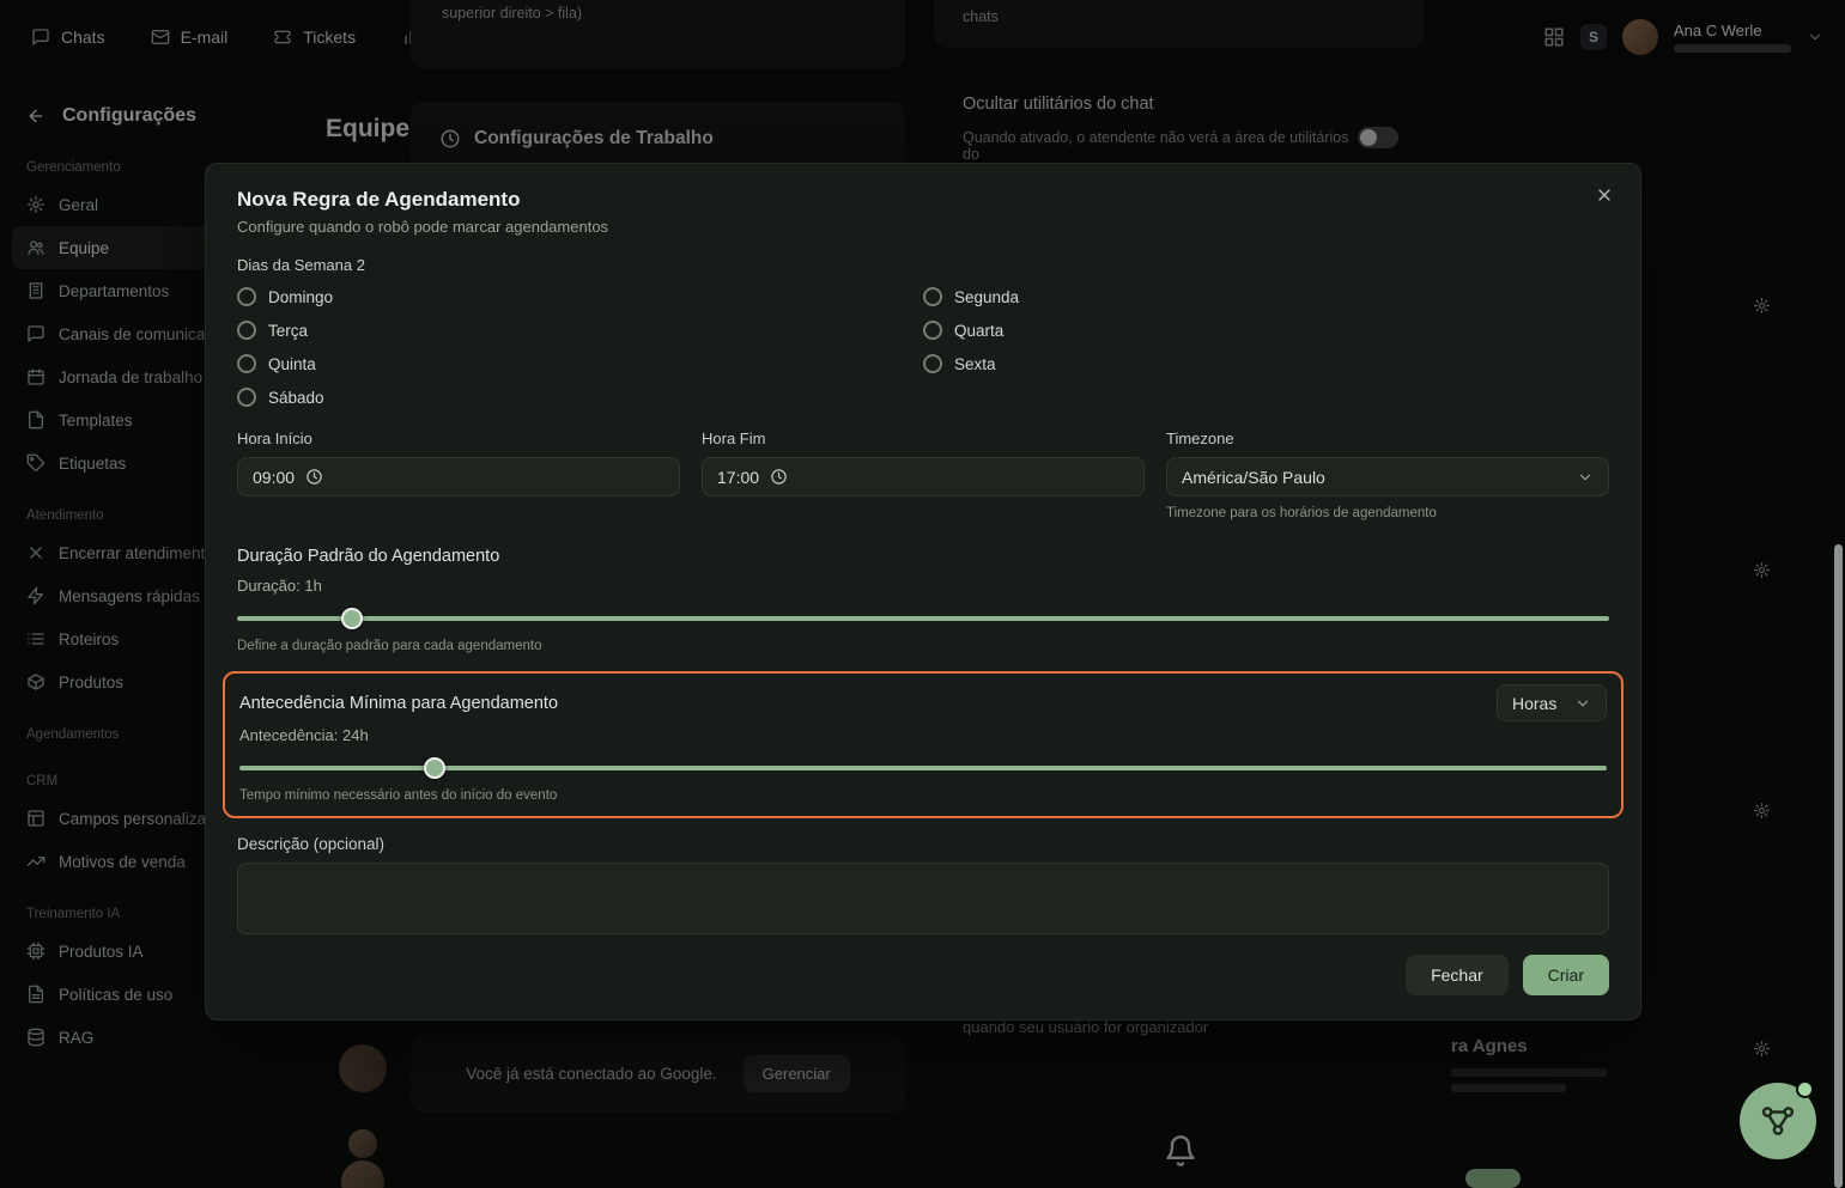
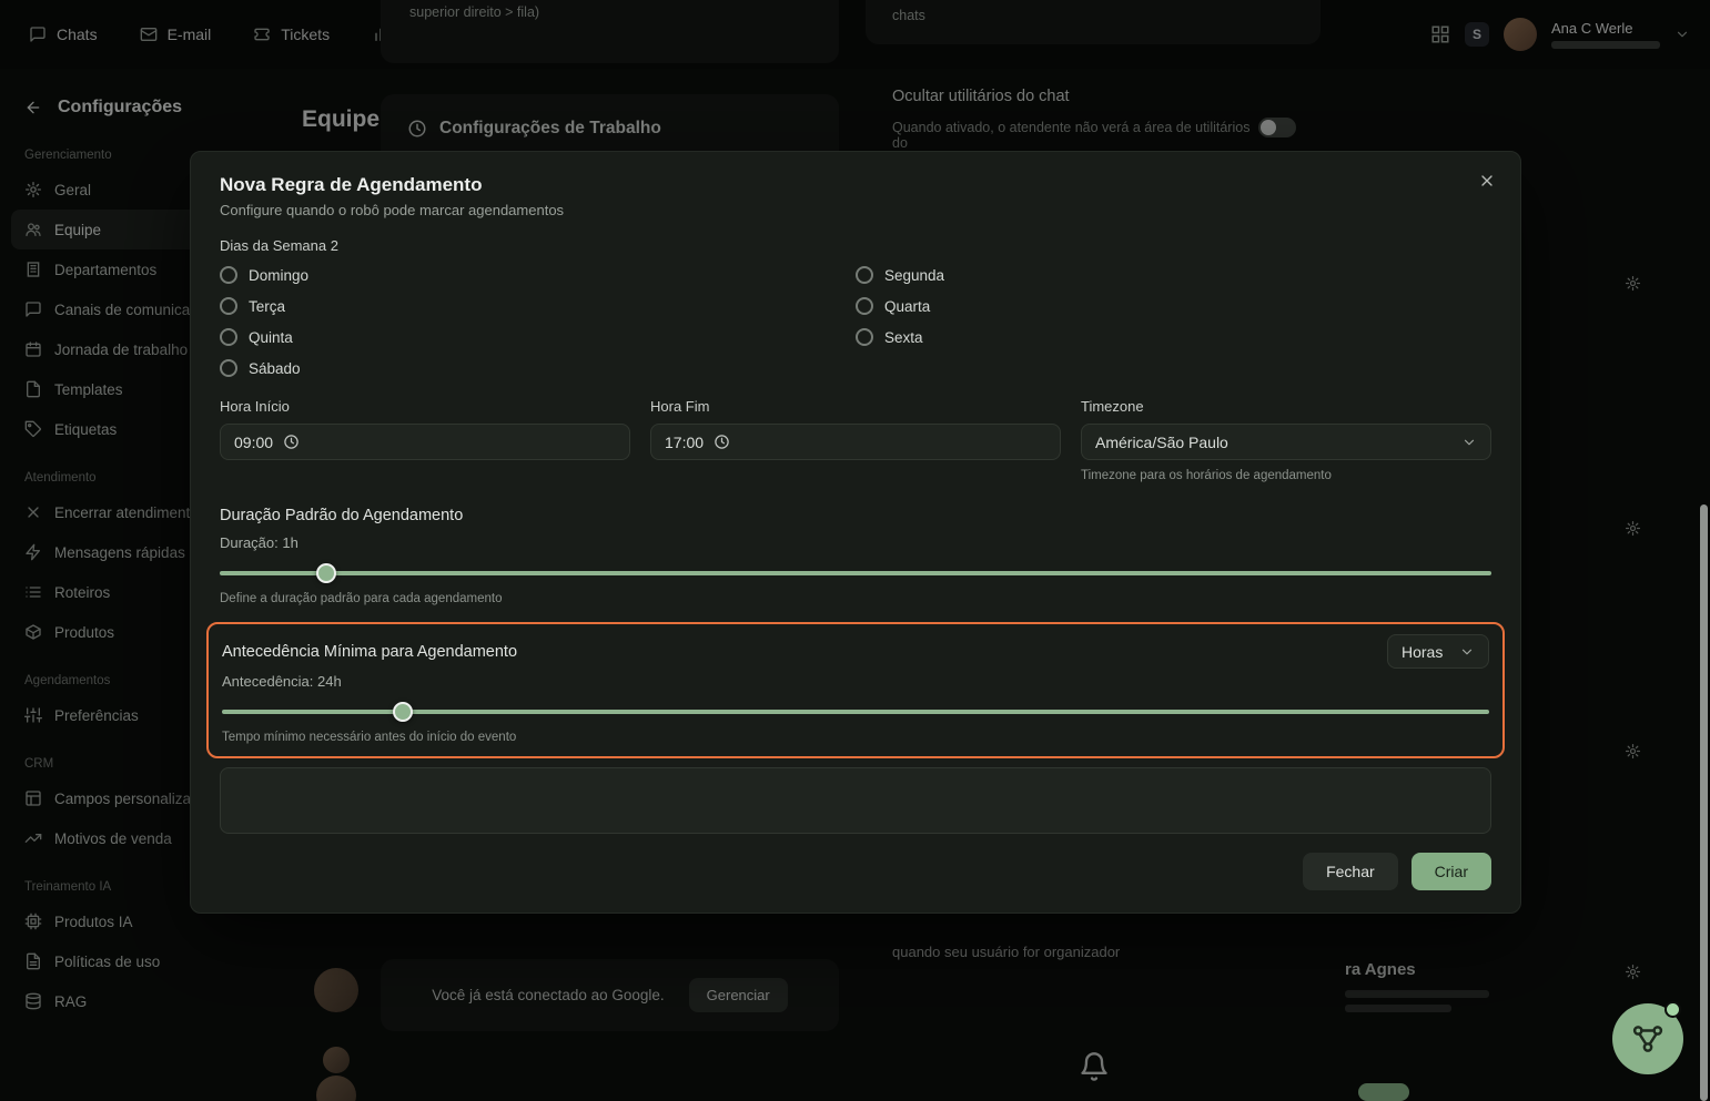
  Chats
  E-mail
  Tickets
  S
  Ana C Werle
  Configurações
  Gerenciamento
  Geral
  Equipe
  Departamentos
  Canais de comunica
  Jornada de trabalho
  Templates
  Etiquetas
  Atendimento
  Encerrar atendiment
  Mensagens rápidas
  Roteiros
  Produtos
  Agendamentos
+ Preferências
  CRM
  Campos personaliza
  Motivos de venda
  Treinamento IA
  Produtos IA
  Políticas de uso
  RAG
  Equipe
  superior direito > fila)
  Configurações de Trabalho
  chats
  Ocultar utilitários do chat
  Quando ativado, o atendente não verá a área de utilitários do
  quando seu usuário for organizador
  Você já está conectado ao Google.
  Gerenciar
  ra Agnes
  Nova Regra de Agendamento
  Configure quando o robô pode marcar agendamentos
  Dias da Semana 2
  Domingo
  Segunda
  Terça
  Quarta
  Quinta
  Sexta
  Sábado
  Hora Início
  09:00
  Hora Fim
  17:00
  Timezone
  América/São Paulo
  Timezone para os horários de agendamento
  Duração Padrão do Agendamento
  Duração: 1h
  Define a duração padrão para cada agendamento
  Antecedência Mínima para Agendamento
  Horas
  Antecedência: 24h
  Tempo mínimo necessário antes do início do evento
- Descrição (opcional)
  Fechar
  Criar
